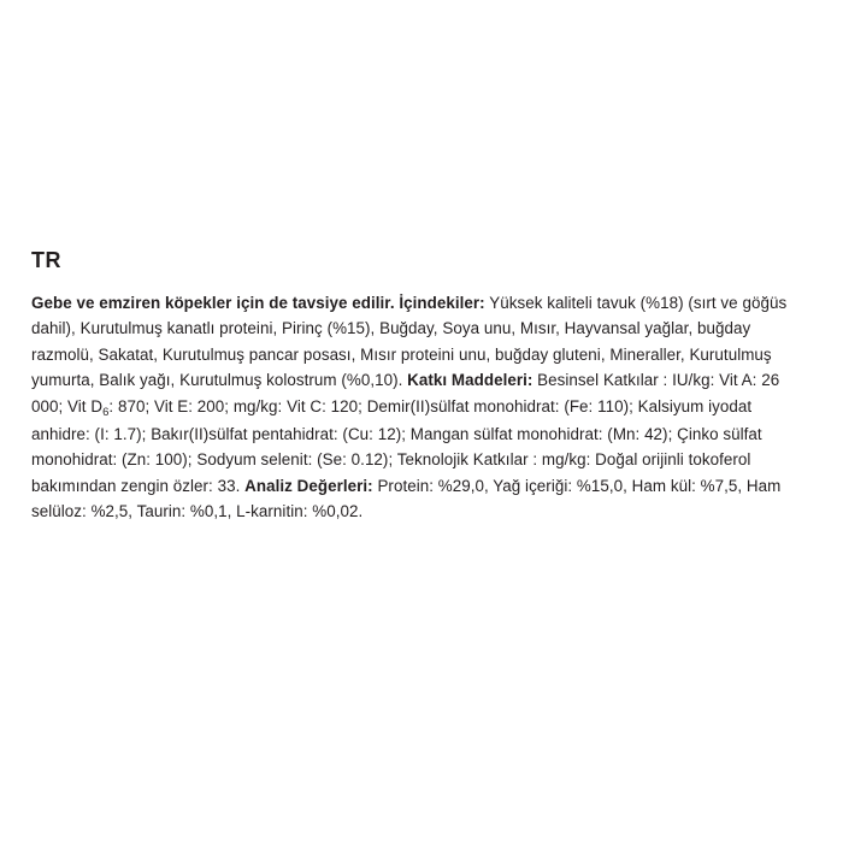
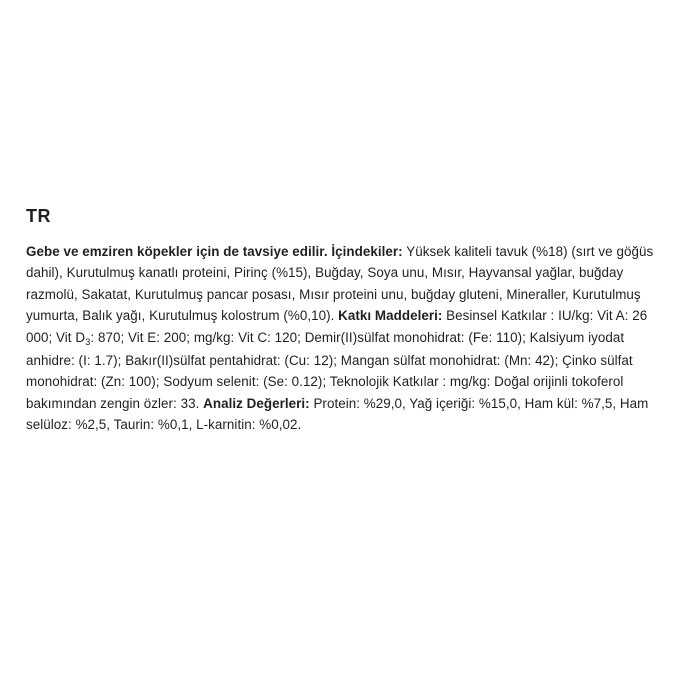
  TR
- Gebe ve emziren köpekler için de tavsiye edilir. İçindekiler: Yüksek kaliteli tavuk (%18) (sırt ve göğüs dahil), Kurutulmuş kanatlı proteini, Pirinç (%15), Buğday, Soya unu, Mısır, Hayvansal yağlar, buğday razmolü, Sakatat, Kurutulmuş pancar posası, Mısır proteini unu, buğday gluteni, Mineraller, Kurutulmuş yumurta, Balık yağı, Kurutulmuş kolostrum (%0,10). Katkı Maddeleri: Besinsel Katkılar : IU/kg: Vit A: 26 000; Vit D6: 870; Vit E: 200; mg/kg: Vit C: 120; Demir(II)sülfat monohidrat: (Fe: 110); Kalsiyum iyodat anhidre: (I: 1.7); Bakır(II)sülfat pentahidrat: (Cu: 12); Mangan sülfat monohidrat: (Mn: 42); Çinko sülfat monohidrat: (Zn: 100); Sodyum selenit: (Se: 0.12); Teknolojik Katkılar : mg/kg: Doğal orijinli tokoferol bakımından zengin özler: 33. Analiz Değerleri: Protein: %29,0, Yağ içeriği: %15,0, Ham kül: %7,5, Ham selüloz: %2,5, Taurin: %0,1, L-karnitin: %0,02.
+ Gebe ve emziren köpekler için de tavsiye edilir. İçindekiler: Yüksek kaliteli tavuk (%18) (sırt ve göğüs dahil), Kurutulmuş kanatlı proteini, Pirinç (%15), Buğday, Soya unu, Mısır, Hayvansal yağlar, buğday razmolü, Sakatat, Kurutulmuş pancar posası, Mısır proteini unu, buğday gluteni, Mineraller, Kurutulmuş yumurta, Balık yağı, Kurutulmuş kolostrum (%0,10). Katkı Maddeleri: Besinsel Katkılar : IU/kg: Vit A: 26 000; Vit D3: 870; Vit E: 200; mg/kg: Vit C: 120; Demir(II)sülfat monohidrat: (Fe: 110); Kalsiyum iyodat anhidre: (I: 1.7); Bakır(II)sülfat pentahidrat: (Cu: 12); Mangan sülfat monohidrat: (Mn: 42); Çinko sülfat monohidrat: (Zn: 100); Sodyum selenit: (Se: 0.12); Teknolojik Katkılar : mg/kg: Doğal orijinli tokoferol bakımından zengin özler: 33. Analiz Değerleri: Protein: %29,0, Yağ içeriği: %15,0, Ham kül: %7,5, Ham selüloz: %2,5, Taurin: %0,1, L-karnitin: %0,02.
